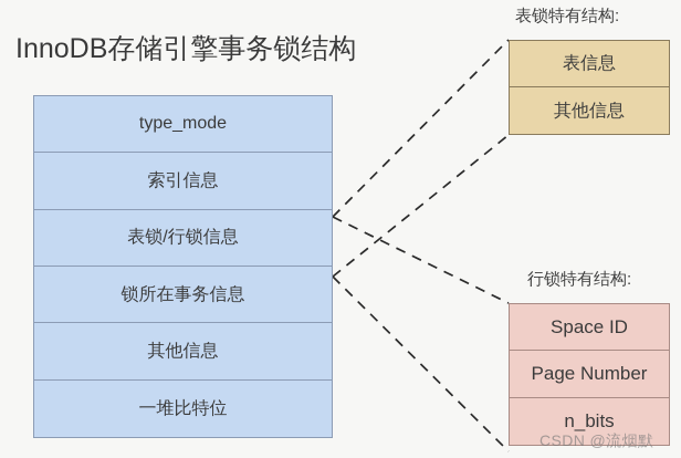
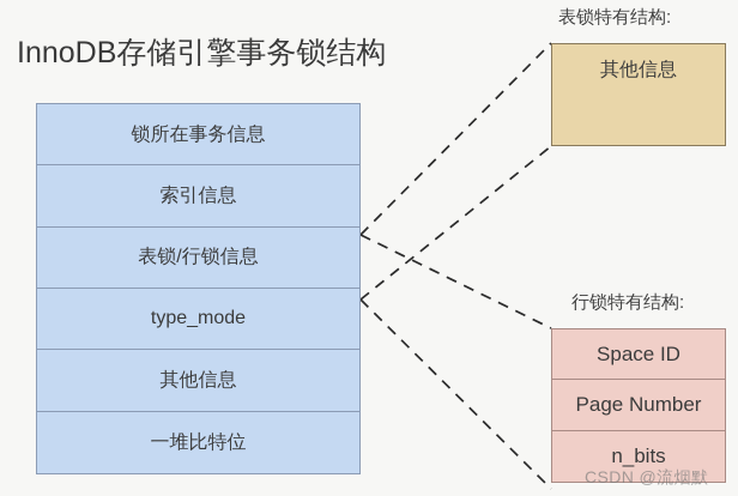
  InnoDB存储引擎事务锁结构
- type_mode
+ 锁所在事务信息
  索引信息
  表锁/行锁信息
- 锁所在事务信息
+ type_mode
  其他信息
  一堆比特位
  表锁特有结构:
- 表信息
  其他信息
  行锁特有结构:
  Space ID
  Page Number
  n_bits
  CSDN @流烟默
